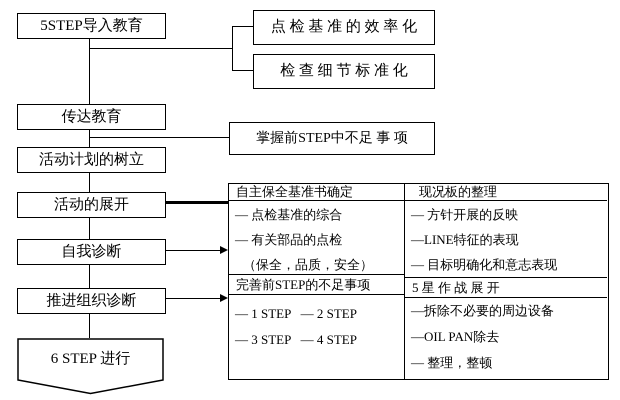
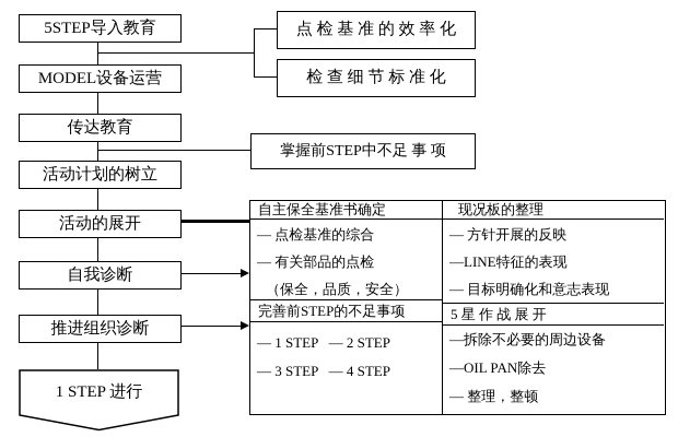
  5STEP导入教育
+ MODEL设备运营
  传达教育
  活动计划的树立
  活动的展开
  自我诊断
  推进组织诊断
- 6 STEP 进行
+ 1 STEP 进行
  点 检 基 准 的 效 率 化
  检 查 细 节 标 准 化
  掌握前STEP中不足 事 项
  自主保全基准书确定
  — 点检基准的综合
  — 有关部品的点检
  （保全，品质，安全）
  完善前STEP的不足事项
  — 1 STEP — 2 STEP
  — 3 STEP — 4 STEP
  现况板的整理
  — 方针开展的反映
  —LINE特征的表现
  — 目标明确化和意志表现
  5 星 作 战 展 开
  —拆除不必要的周边设备
  —OIL PAN除去
  — 整理，整顿
